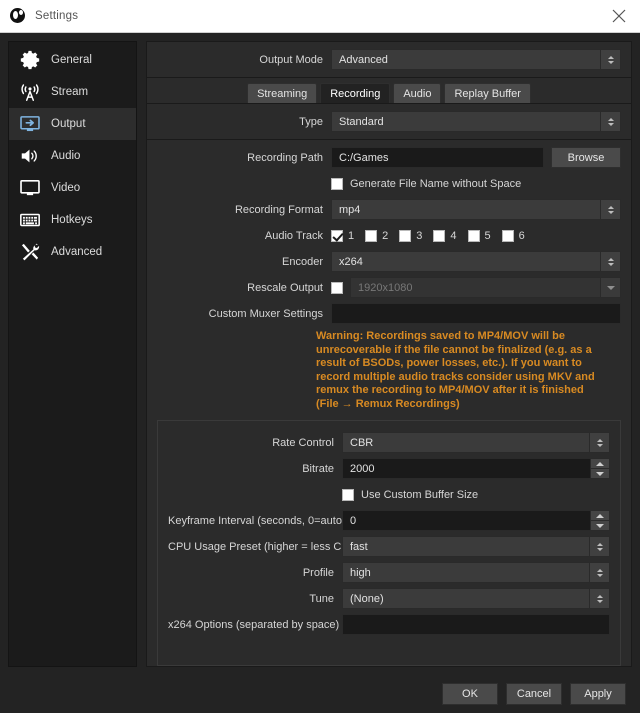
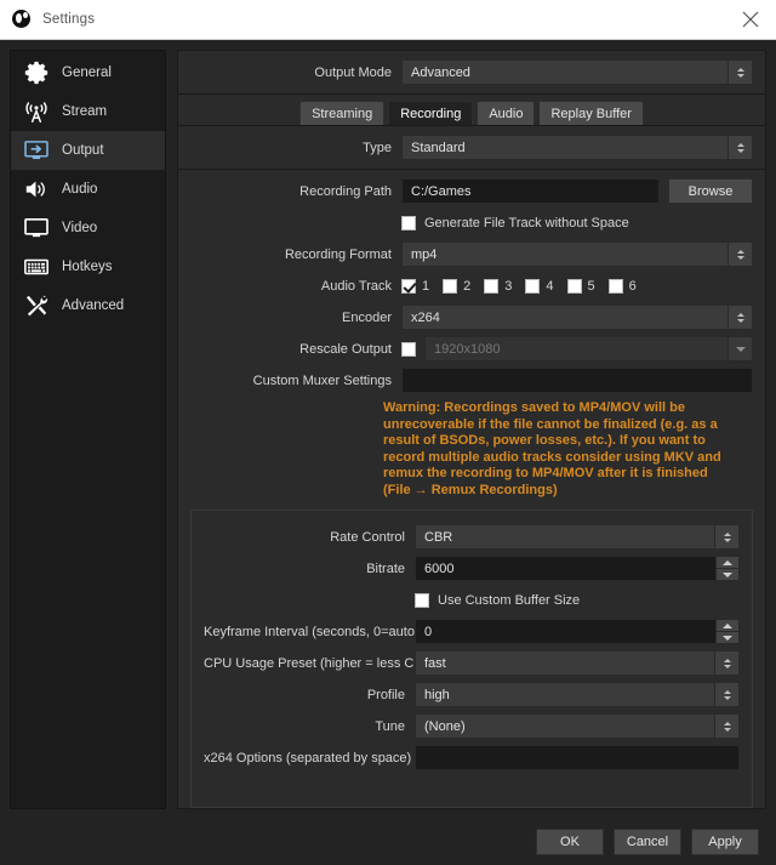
  Settings
  General
  Stream
  Output
  Audio
  Video
  Hotkeys
  Advanced
  Output Mode
  Advanced
  Streaming
  Recording
  Audio
  Replay Buffer
  Type
  Standard
  Recording Path
  C:/Games
  Browse
- Generate File Name without Space
+ Generate File Track without Space
  Recording Format
  mp4
  Audio Track
  1
  2
  3
  4
  5
  6
  Encoder
  x264
  Rescale Output
  1920x1080
  Custom Muxer Settings
  Warning: Recordings saved to MP4/MOV will be unrecoverable if the file cannot be finalized (e.g. as a result of BSODs, power losses, etc.). If you want to record multiple audio tracks consider using MKV and remux the recording to MP4/MOV after it is finished (File → Remux Recordings)
  Rate Control
  CBR
  Bitrate
- 2000
+ 6000
  Use Custom Buffer Size
  Keyframe Interval (seconds, 0=auto
  0
  CPU Usage Preset (higher = less C
  fast
  Profile
  high
  Tune
  (None)
  x264 Options (separated by space)
  OK
  Cancel
  Apply
